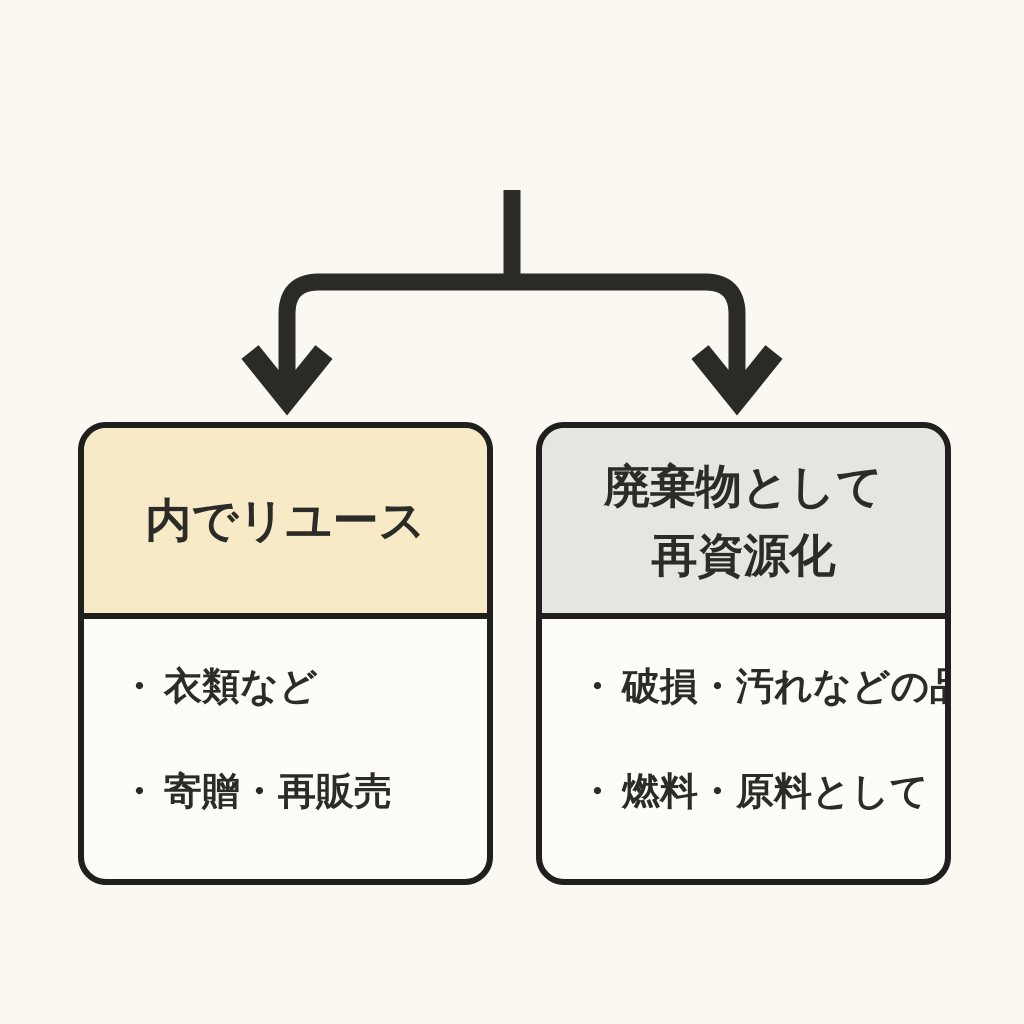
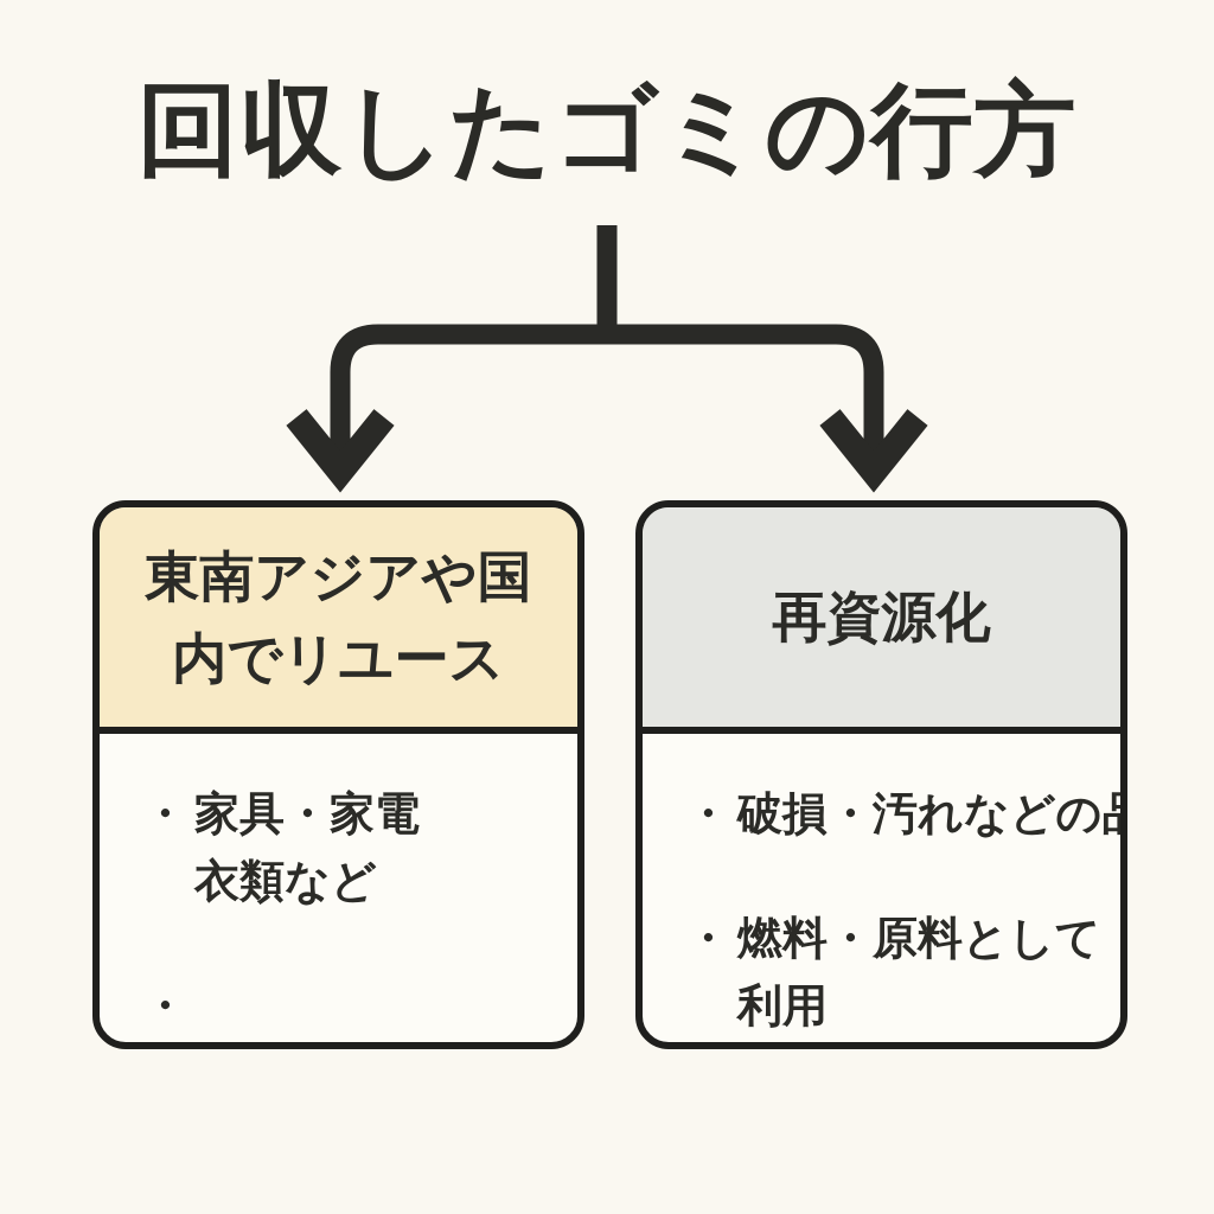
+ 回収したゴミの行方
+ 東南アジアや国
  内でリユース
  ・
+ 家具・家電
  衣類など
  ・
- 寄贈・再販売
- 廃棄物として
  再資源化
  ・
  破損・汚れなどの
  ・
  燃料・原料として
+ 利用
